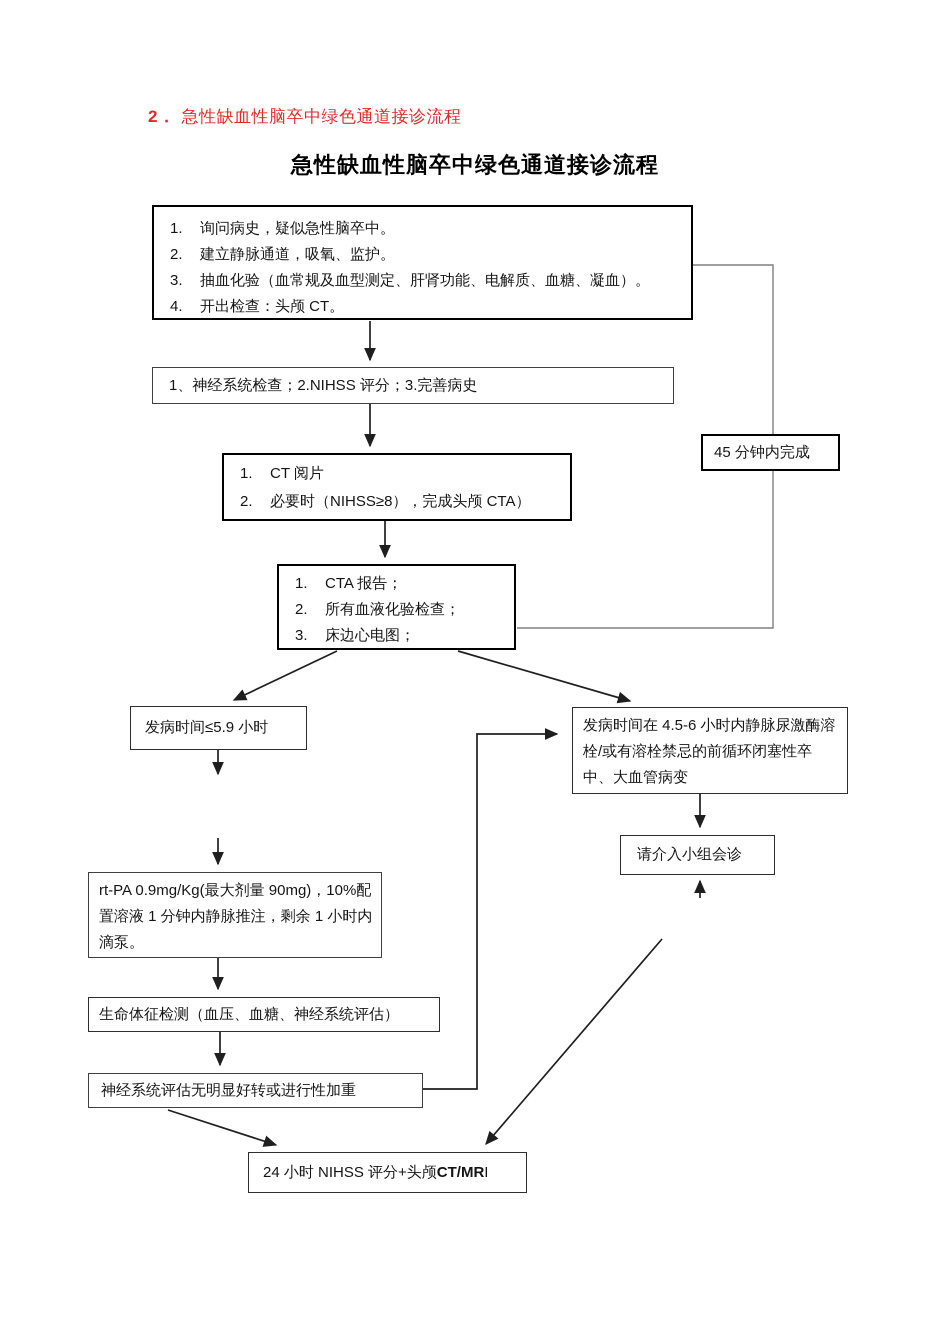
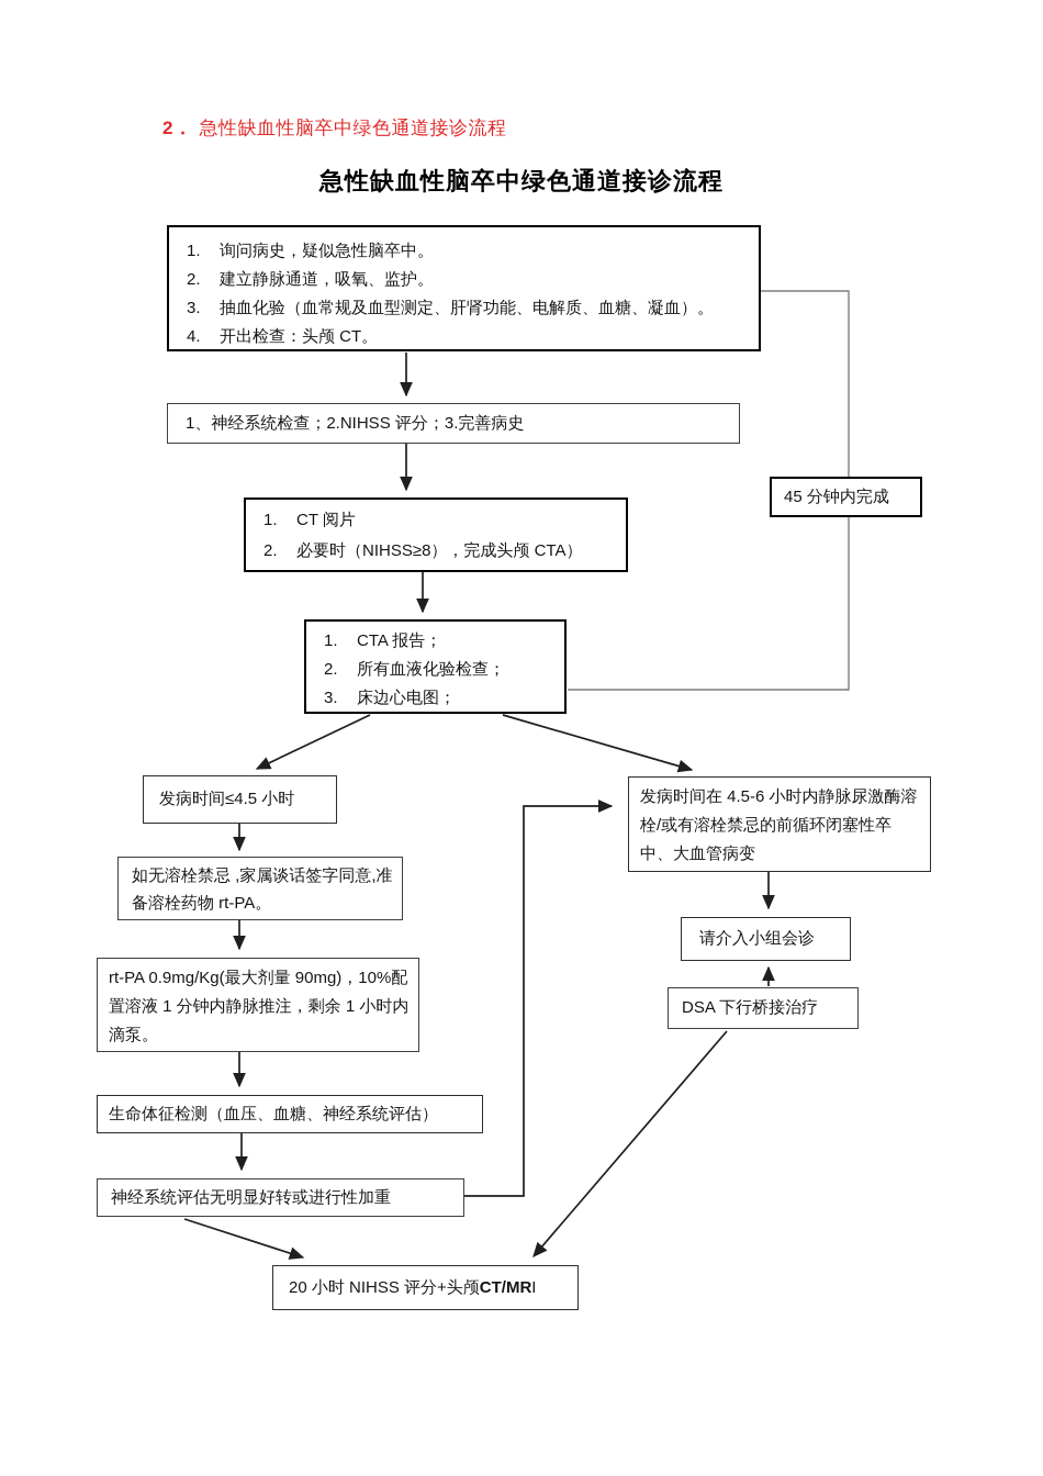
  2． 急性缺血性脑卒中绿色通道接诊流程
  急性缺血性脑卒中绿色通道接诊流程
  1.
  询问病史，疑似急性脑卒中。
  2.
  建立静脉通道，吸氧、监护。
  3.
  抽血化验（血常规及血型测定、肝肾功能、电解质、血糖、凝血）。
  4.
  开出检查：头颅 CT。
  1、神经系统检查；2.NIHSS 评分；3.完善病史
  1.
  CT 阅片
  2.
  必要时（NIHSS≥8），完成头颅 CTA）
  1.
  CTA 报告；
  2.
  所有血液化验检查；
  3.
  床边心电图；
  45 分钟内完成
- 发病时间≤5.9 小时
+ 发病时间≤4.5 小时
+ 如无溶栓禁忌 ,家属谈话签字同意,准备溶栓药物 rt-PA。
  rt-PA 0.9mg/Kg(最大剂量 90mg)，10%配置溶液 1 分钟内静脉推注，剩余 1 小时内滴泵。
  生命体征检测（血压、血糖、神经系统评估）
  神经系统评估无明显好转或进行性加重
  发病时间在 4.5-6 小时内静脉尿激酶溶栓/或有溶栓禁忌的前循环闭塞性卒中、大血管病变
  请介入小组会诊
+ DSA 下行桥接治疗
- 24 小时 NIHSS 评分+头颅
+ 20 小时 NIHSS 评分+头颅
  CT/MR
  I
